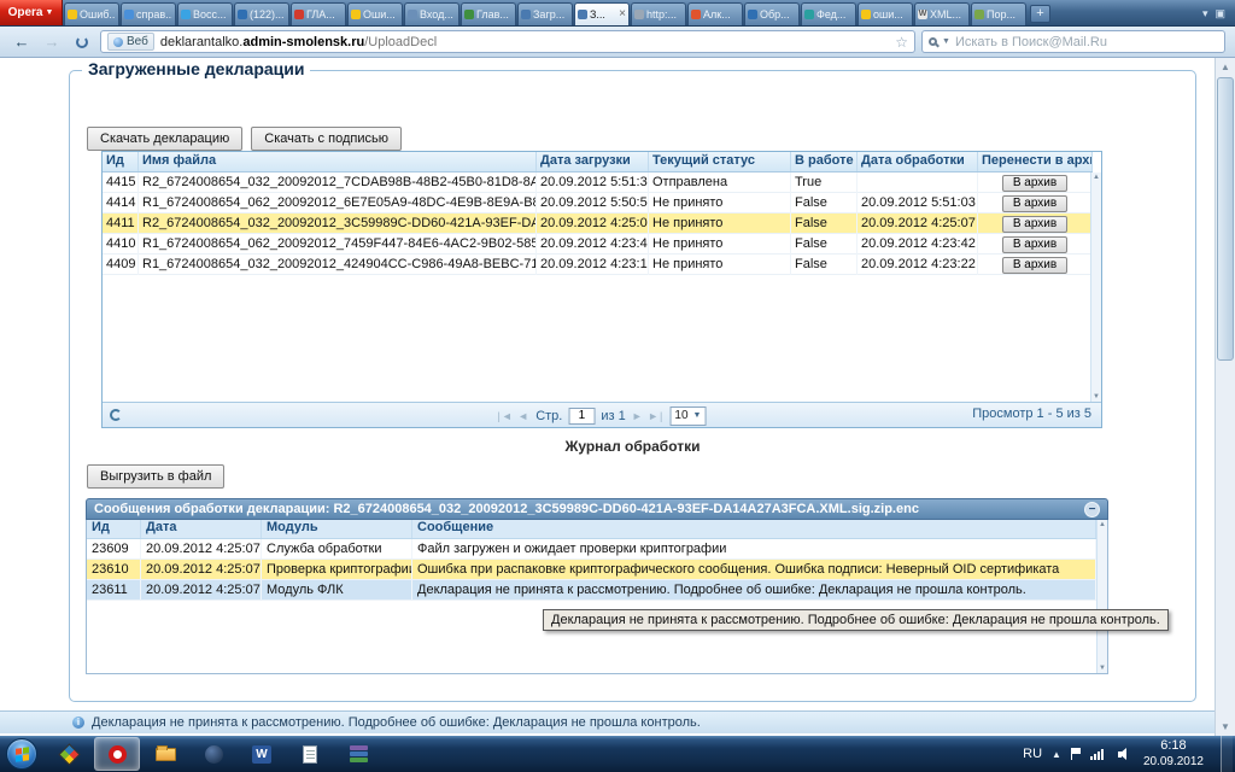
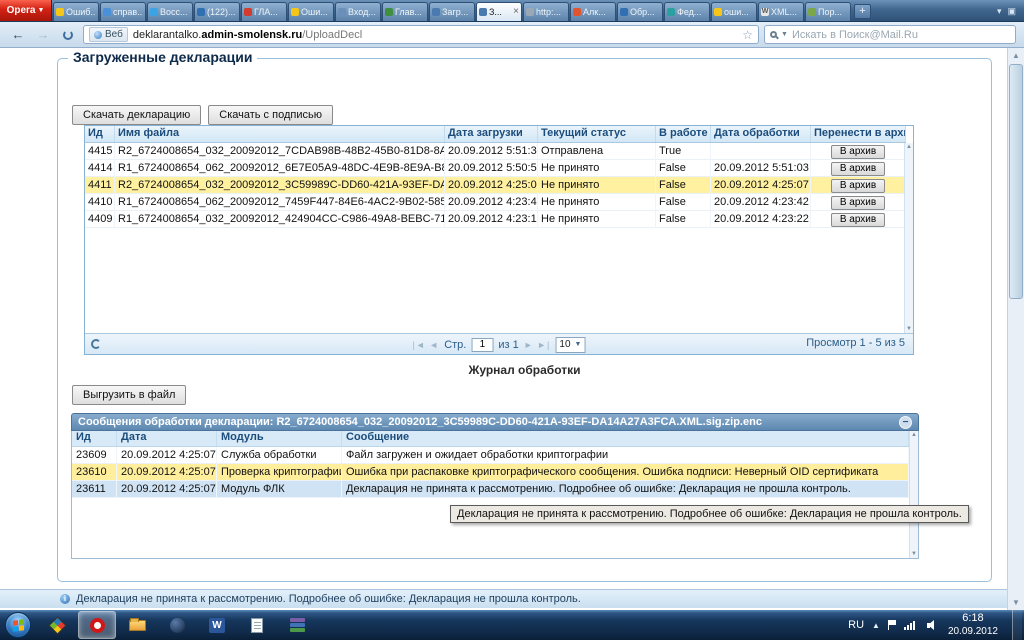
  Opera
  Ошиб..
  справ..
  Восс...
  (122)...
  ГЛА...
  Оши...
  Вход...
  Глав...
  Загр...
  З...
  ×
  http:...
  Алк...
  Обр...
  Фед...
  оши...
  XML...
  Пор...
  +
  ▾
  ▣
  ←
  →
  Веб
  deklarantalko.admin-smolensk.ru/UploadDecl
  ☆
  Искать в Поиск@Mail.Ru
  Загруженные декларации
  Скачать декларацию
  Скачать с подписью
  Ид
  Имя файла
  Дата загрузки
  Текущий статус
  В работе
  Дата обработки
  Перенести в арх
  4415
  R2_6724008654_032_20092012_7CDAB98B-48B2-45B0-81D8-8A
  20.09.2012 5:51:3
  Отправлена
  True
  В архив
  4414
  R1_6724008654_062_20092012_6E7E05A9-48DC-4E9B-8E9A-B8
  20.09.2012 5:50:5
  Не принято
  False
  20.09.2012 5:51:03
  В архив
  4411
  R2_6724008654_032_20092012_3C59989C-DD60-421A-93EF-DA
  20.09.2012 4:25:0
  Не принято
  False
  20.09.2012 4:25:07
  В архив
  4410
  R1_6724008654_062_20092012_7459F447-84E6-4AC2-9B02-585
  20.09.2012 4:23:4
  Не принято
  False
  20.09.2012 4:23:42
  В архив
  4409
  R1_6724008654_032_20092012_424904CC-C986-49A8-BEBC-71
  20.09.2012 4:23:1
  Не принято
  False
  20.09.2012 4:23:22
  В архив
  |◄ ◄
  Стр.
  1
  из 1
  ► ►|
  10
  Просмотр 1 - 5 из 5
  Журнал обработки
  Выгрузить в файл
  Сообщения обработки декларации: R2_6724008654_032_20092012_3C59989C-DD60-421A-93EF-DA14A27A3FCA.XML.sig.zip.enc
  −
  Ид
  Дата
  Модуль
  Сообщение
  23609
  20.09.2012 4:25:07
  Служба обработки
- Файл загружен и ожидает проверки криптографии
+ Файл загружен и ожидает обработки криптографии
  23610
  20.09.2012 4:25:07
  Проверка криптографии
  Ошибка при распаковке криптографического сообщения. Ошибка подписи: Неверный OID сертификата
  23611
  20.09.2012 4:25:07
  Модуль ФЛК
  Декларация не принята к рассмотрению. Подробнее об ошибке: Декларация не прошла контроль.
  Декларация не принята к рассмотрению. Подробнее об ошибке: Декларация не прошла контроль.
  i
  Декларация не принята к рассмотрению. Подробнее об ошибке: Декларация не прошла контроль.
  ▲
  ▼
  W
  RU
  ▲
  6:18
  20.09.2012
